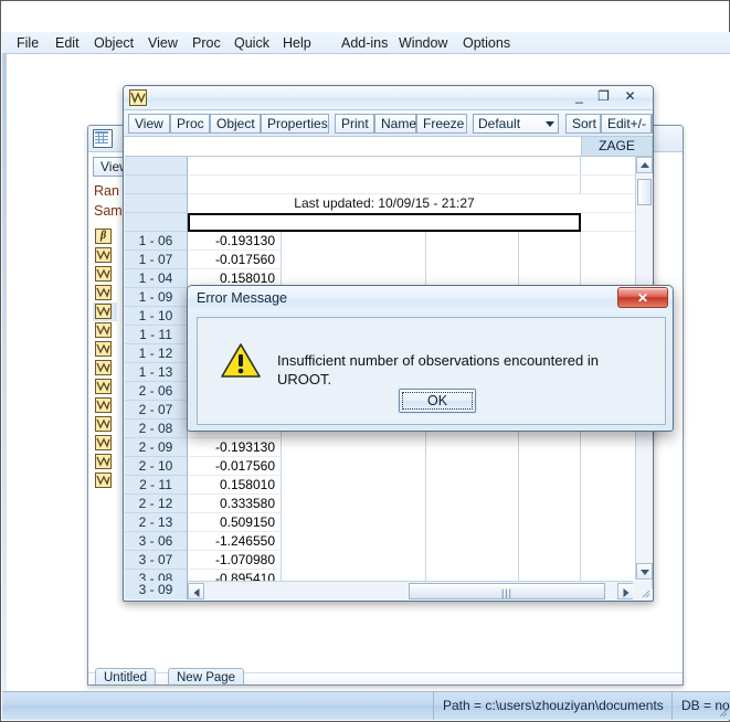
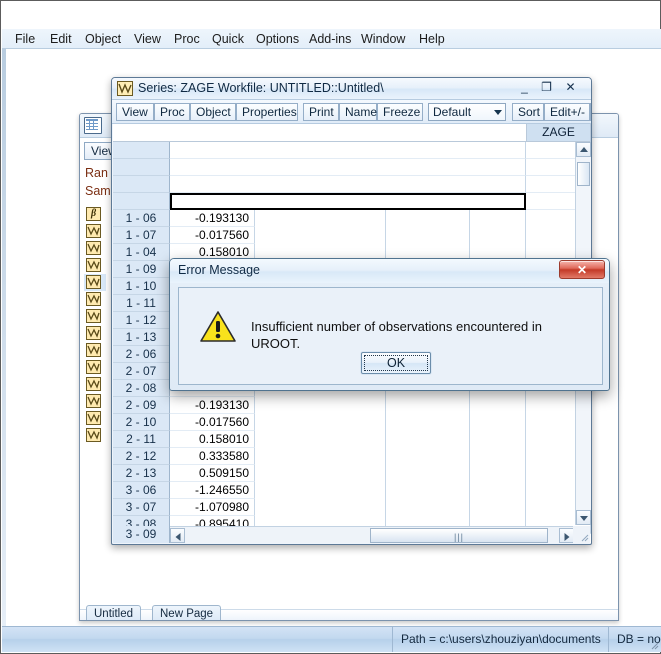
  File
  Edit
  Object
  View
  Proc
  Quick
- Help
+ Options
  Add-ins
  Window
- Options
+ Help
  Vie
  Ran
  Sam
  β
  Untitled
  New Page
+ Series: ZAGE Workfile: UNTITLED::Untitled\
  _
  ❐
  ✕
  View
  Proc
  Object
  Properties
  Print
  Name
  Freeze
  Default
  Sort
  Edit+/-
  ZAGE
- Last updated: 10/09/15 - 21:27
  1 - 06
  -0.193130
  1 - 07
  -0.017560
  1 - 04
  0.158010
  1 - 09
  1 - 10
  1 - 11
  1 - 12
  1 - 13
  2 - 06
  2 - 07
  2 - 08
  2 - 09
  -0.193130
  2 - 10
  -0.017560
  2 - 11
  0.158010
  2 - 12
  0.333580
  2 - 13
  0.509150
  3 - 06
  -1.246550
  3 - 07
  -1.070980
  3 - 08
  -0.895410
  3 - 09
  |||
  Error Message
  ✕
  Insufficient number of observations encountered in UROOT.
  OK
  Path = c:\users\zhouziyan\documents
  DB = no
